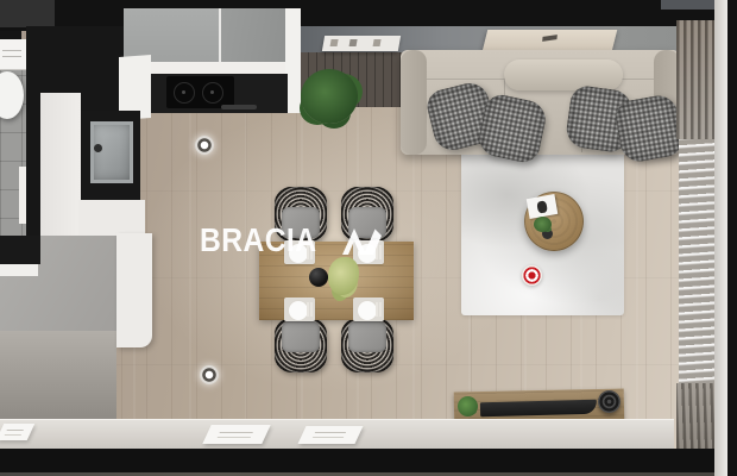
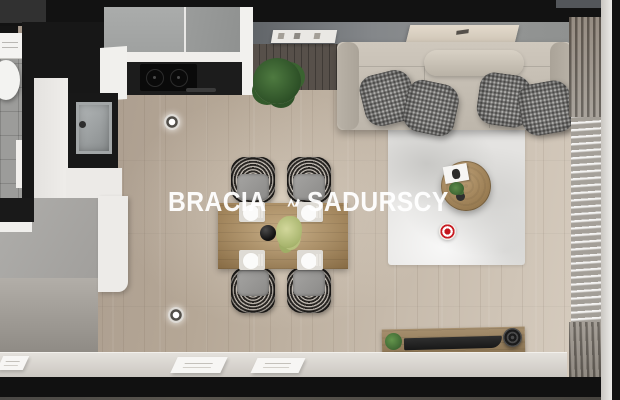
  BRACIA
+ SADURSCY
